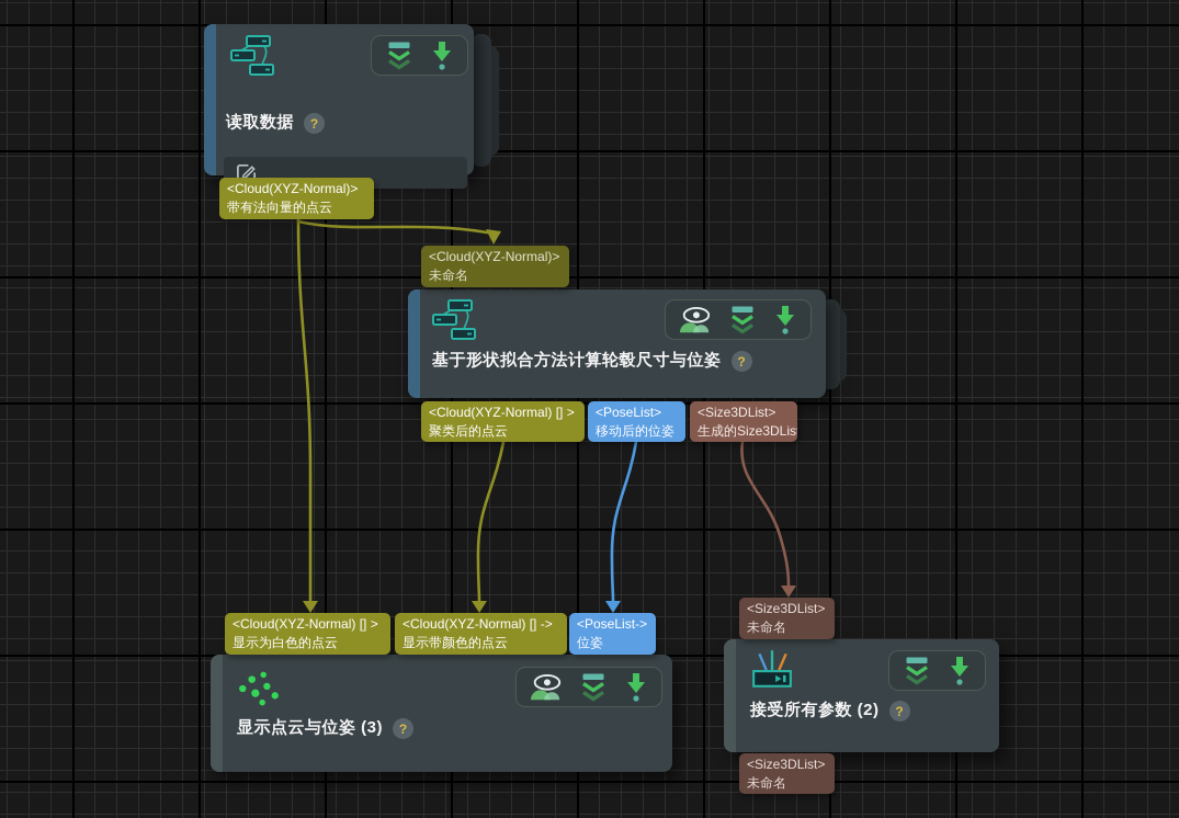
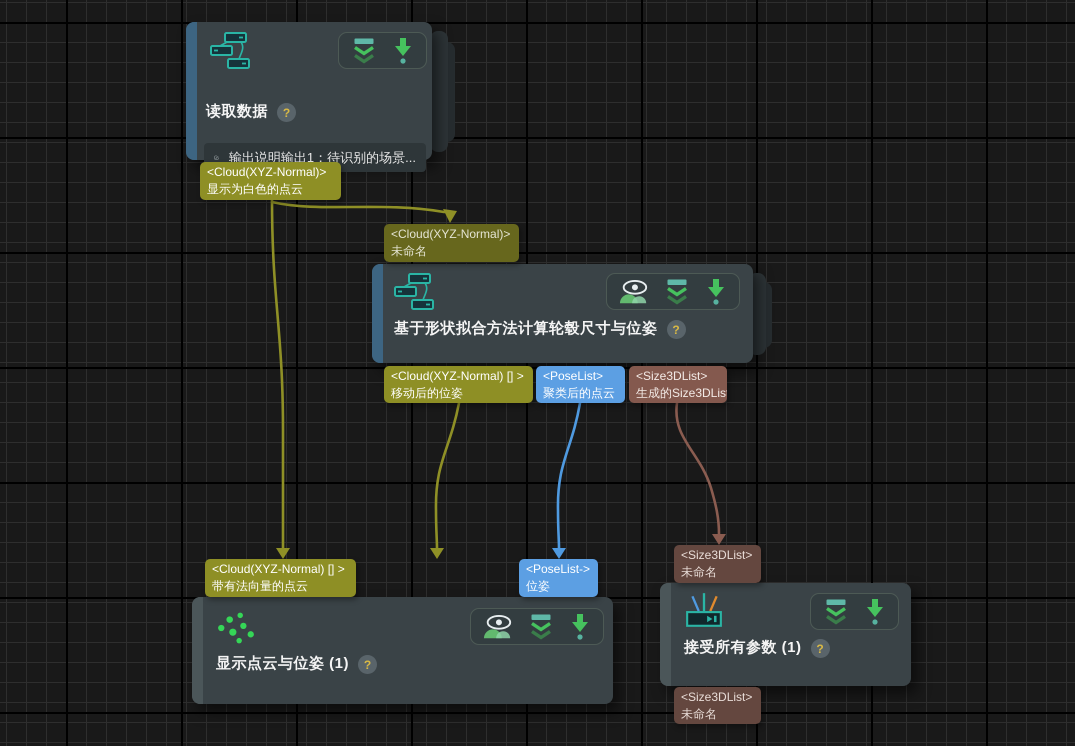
  读取数据
  ?
+ 输出说明输出1：待识别的场景...
  基于形状拟合方法计算轮毂尺寸与位姿
  ?
- 显示点云与位姿 (3)
+ 显示点云与位姿 (1)
  ?
- 接受所有参数 (2)
+ 接受所有参数 (1)
  ?
  <Cloud(XYZ-Normal)>
- 带有法向量的点云
+ 显示为白色的点云
  <Cloud(XYZ-Normal)>
  未命名
  <Cloud(XYZ-Normal) [] >
- 聚类后的点云
+ 移动后的位姿
  <PoseList>
- 移动后的位姿
+ 聚类后的点云
  <Size3DList>
  生成的Size3DLis
  <Cloud(XYZ-Normal) [] >
- 显示为白色的点云
+ 带有法向量的点云
- <Cloud(XYZ-Normal) [] ->
- 显示带颜色的点云
  <PoseList->
  位姿
  <Size3DList>
  未命名
  <Size3DList>
  未命名
